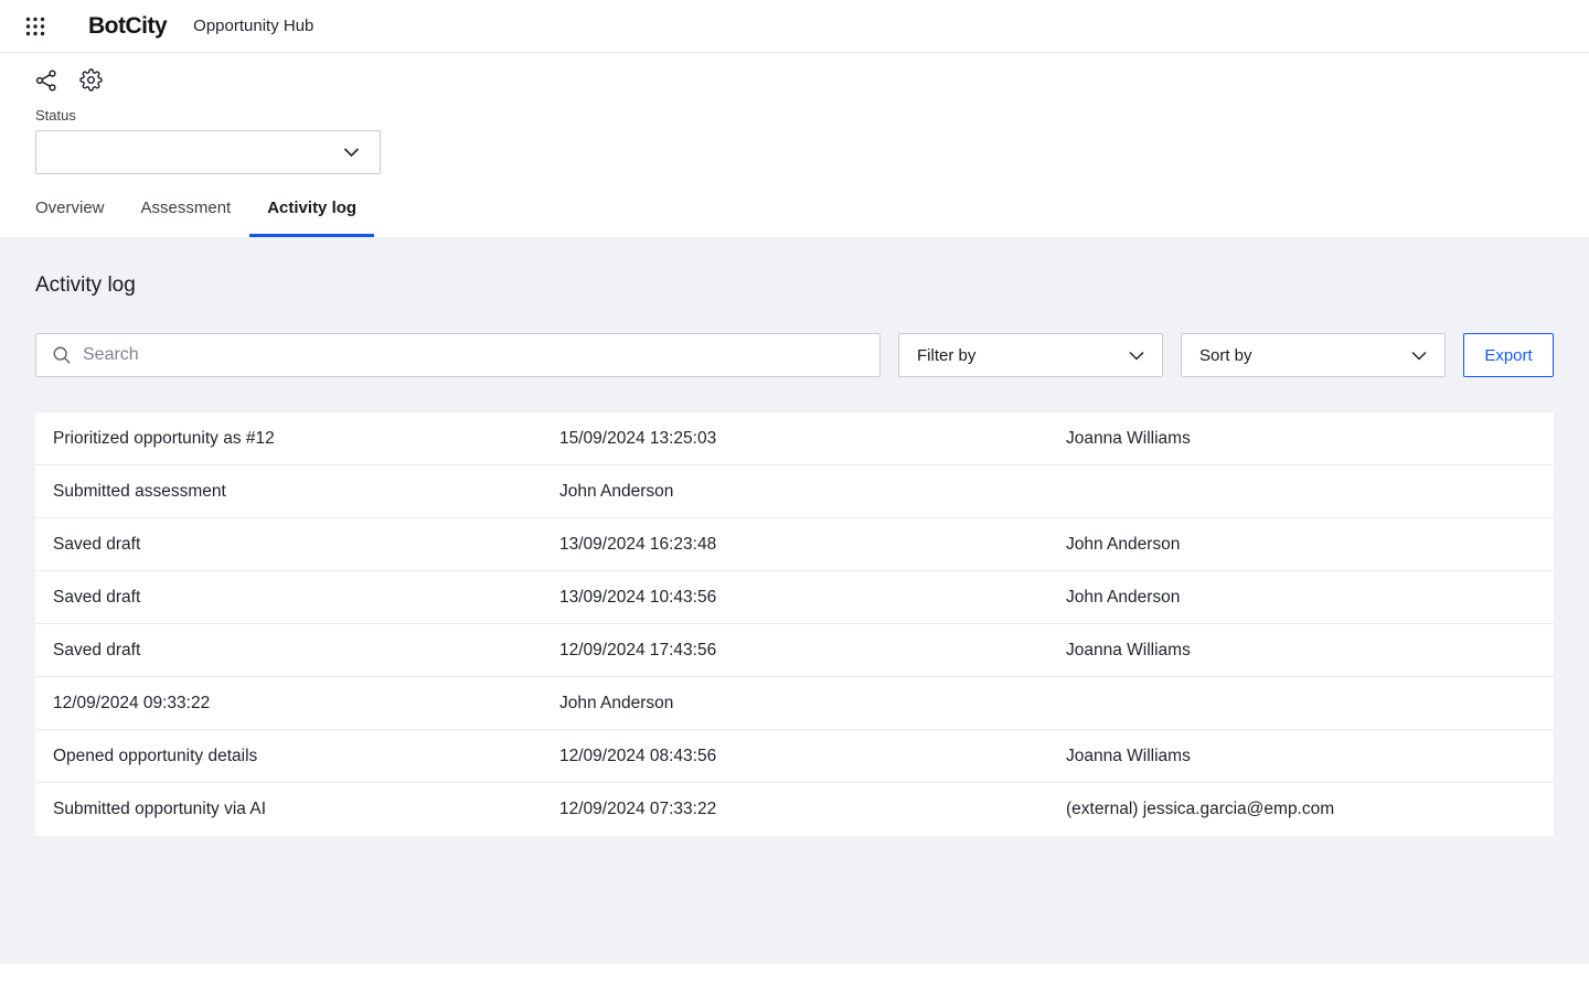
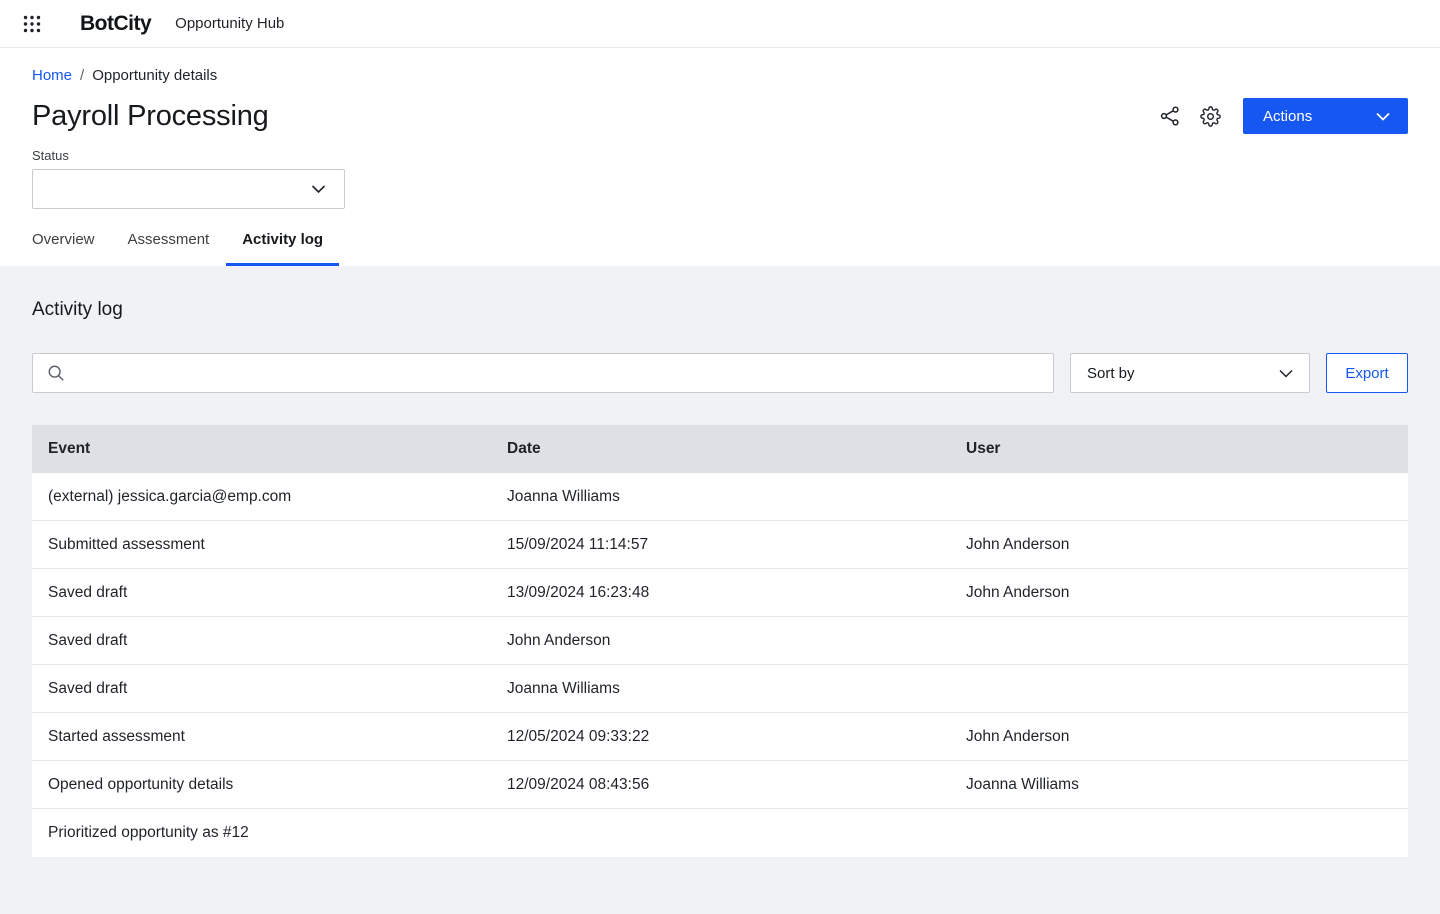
  BotCity
  Opportunity Hub
+ Home
+ /
+ Opportunity details
+ Payroll Processing
+ Actions
  Status
  Overview
  Assessment
  Activity log
  Activity log
- Search
- Filter by
  Sort by
  Export
+ Event
+ Date
+ User
- Prioritized opportunity as #12
+ (external) jessica.garcia@emp.com
- 15/09/2024 13:25:03
  Joanna Williams
  Submitted assessment
+ 15/09/2024 11:14:57
  John Anderson
  Saved draft
  13/09/2024 16:23:48
  John Anderson
  Saved draft
- 13/09/2024 10:43:56
  John Anderson
  Saved draft
- 12/09/2024 17:43:56
  Joanna Williams
+ Started assessment
- 12/09/2024 09:33:22
+ 12/05/2024 09:33:22
  John Anderson
  Opened opportunity details
  12/09/2024 08:43:56
  Joanna Williams
- Submitted opportunity via AI
- 12/09/2024 07:33:22
- (external) jessica.garcia@emp.com
+ Prioritized opportunity as #12
